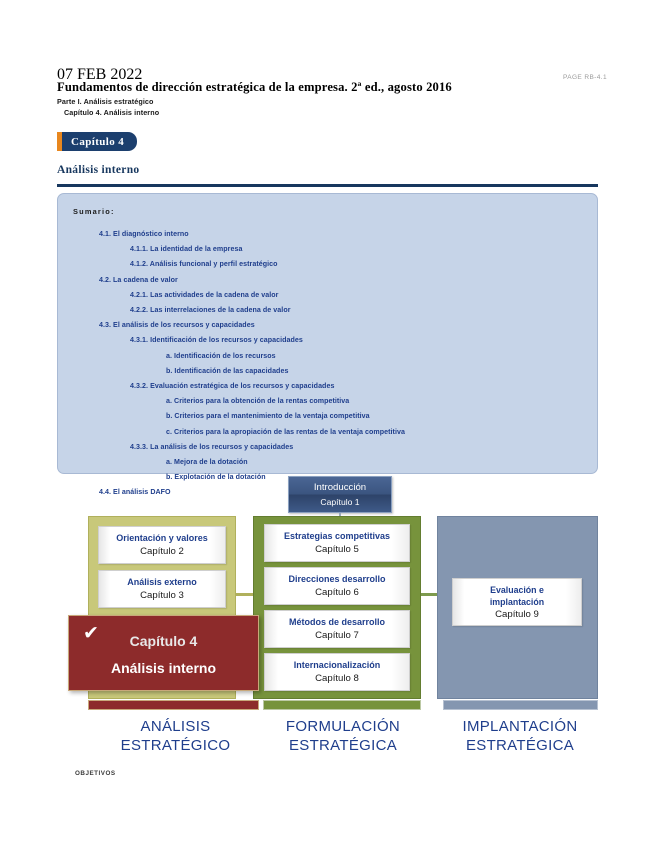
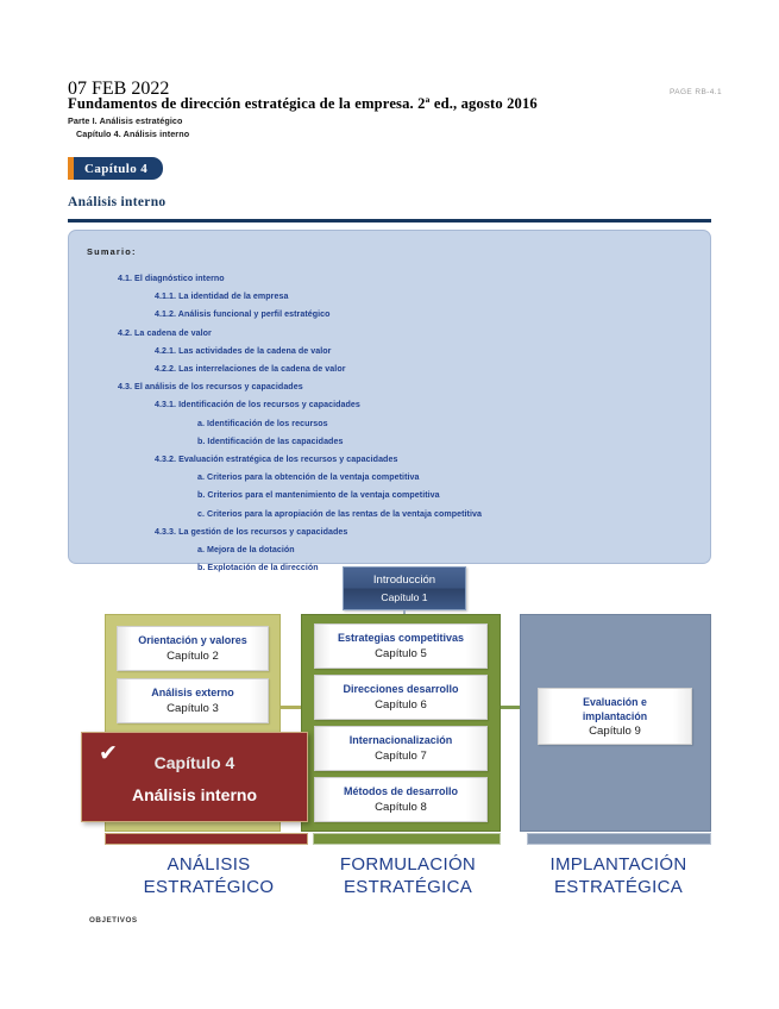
  07 FEB 2022
  Fundamentos de dirección estratégica de la empresa. 2ª ed., agosto 2016
  Parte I. Análisis estratégico
  Capítulo 4. Análisis interno
  Capítulo 4
  Análisis interno
  Sumario:
  4.1. El diagnóstico interno
  4.1.1. La identidad de la empresa
  4.1.2. Análisis funcional y perfil estratégico
  4.2. La cadena de valor
  4.2.1. Las actividades de la cadena de valor
  4.2.2. Las interrelaciones de la cadena de valor
  4.3. El análisis de los recursos y capacidades
  4.3.1. Identificación de los recursos y capacidades
  a. Identificación de los recursos
  b. Identificación de las capacidades
  4.3.2. Evaluación estratégica de los recursos y capacidades
- a. Criterios para la obtención de la rentas competitiva
+ a. Criterios para la obtención de la ventaja competitiva
  b. Criterios para el mantenimiento de la ventaja competitiva
  c. Criterios para la apropiación de las rentas de la ventaja competitiva
- 4.3.3. La análisis de los recursos y capacidades
+ 4.3.3. La gestión de los recursos y capacidades
  a. Mejora de la dotación
- b. Explotación de la dotación
+ b. Explotación de la dirección
- 4.4. El análisis DAFO
  Introducción
  Capítulo 1
  Orientación y valores
  Capítulo 2
  Análisis externo
  Capítulo 3
  ✔
  Capítulo 4
  Análisis interno
  Estrategias competitivas
  Capítulo 5
  Direcciones desarrollo
  Capítulo 6
- Métodos de desarrollo
+ Internacionalización
  Capítulo 7
- Internacionalización
+ Métodos de desarrollo
  Capítulo 8
  Evaluación e
  implantación
  Capítulo 9
  ANÁLISIS
  ESTRATÉGICO
  FORMULACIÓN
  ESTRATÉGICA
  IMPLANTACIÓN
  ESTRATÉGICA
